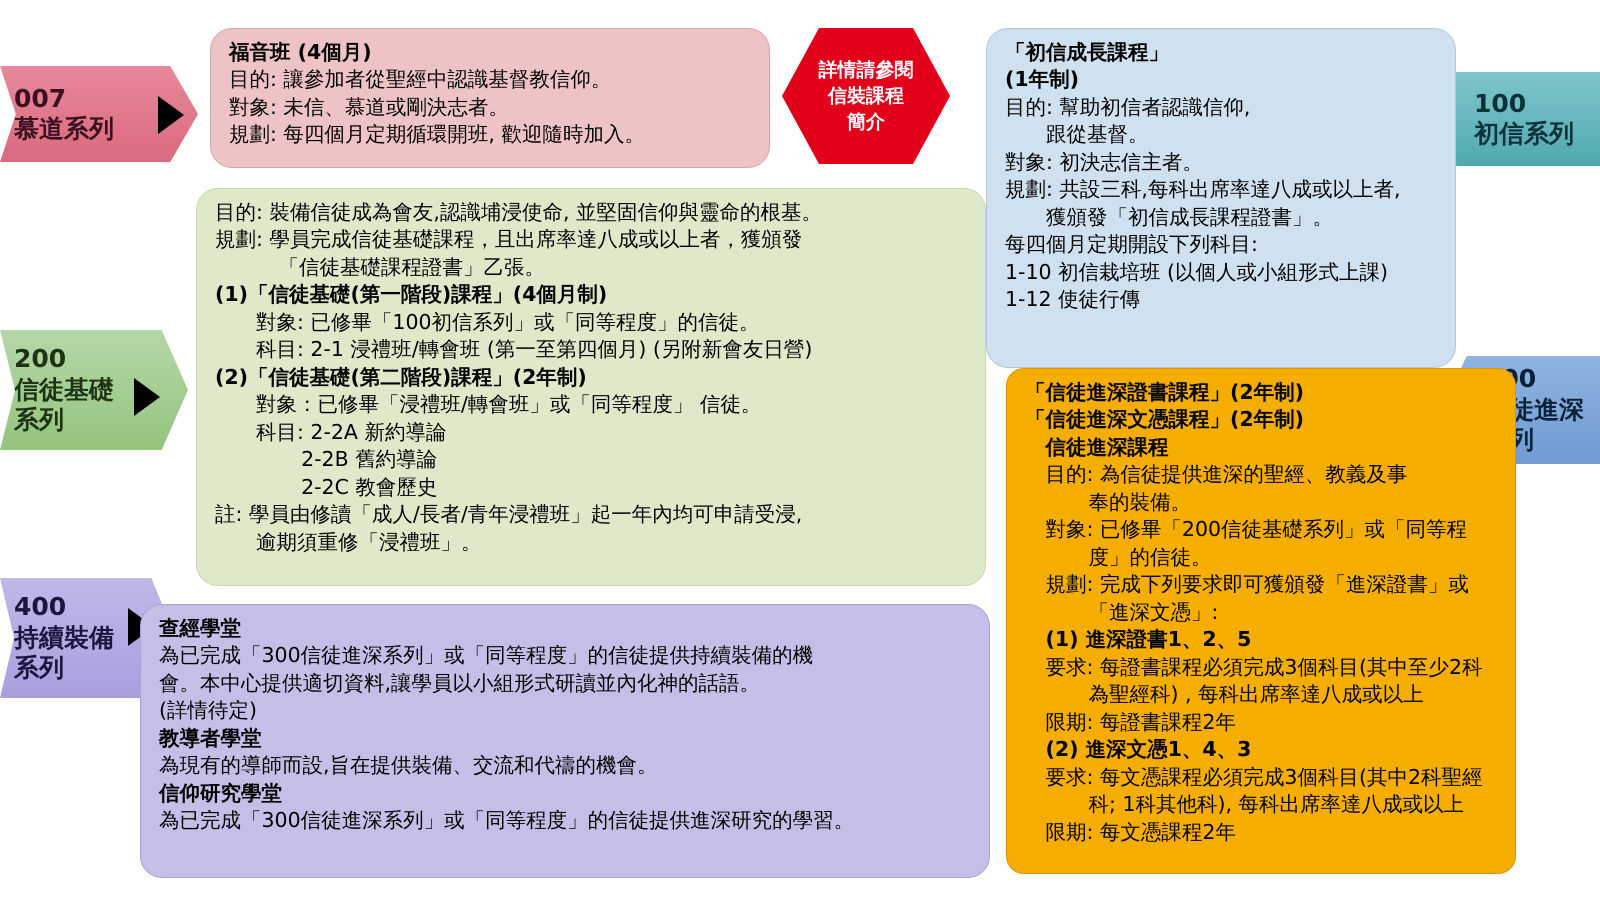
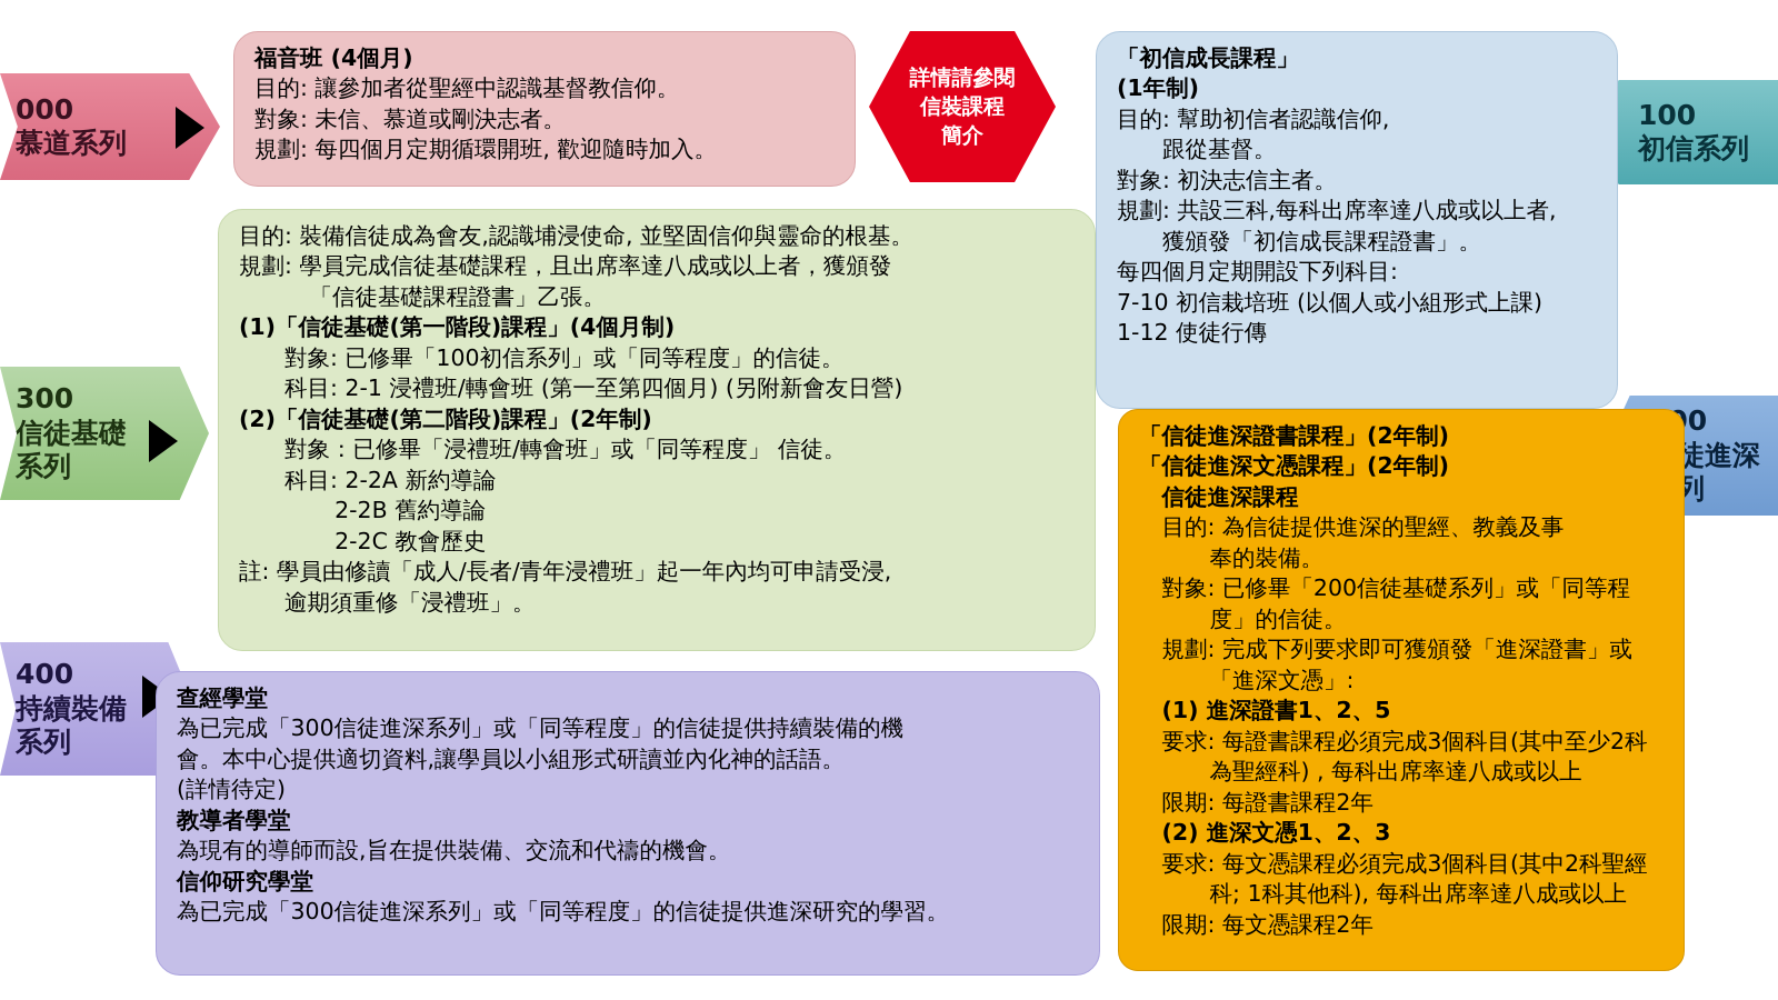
- 007
+ 000
  慕道系列
- 200
+ 300
  信徒基礎
  系列
  400
  持續裝備
  系列
  100
  初信系列
  徒進深
  福音班 (4個月)
  目的: 讓參加者從聖經中認識基督教信仰。
  對象: 未信、慕道或剛決志者。
  規劃: 每四個月定期循環開班, 歡迎隨時加入。
  詳情請參閱
  信裝課程
  簡介
  目的: 裝備信徒成為會友,認識埔浸使命, 並堅固信仰與靈命的根基。
  規劃: 學員完成信徒基礎課程，且出席率達八成或以上者，獲頒發
  「信徒基礎課程證書」乙張。
  (1)「信徒基礎(第一階段)課程」(4個月制)
  對象: 已修畢「100初信系列」或「同等程度」的信徒。
  科目: 2-1 浸禮班/轉會班 (第一至第四個月) (另附新會友日營)
  (2)「信徒基礎(第二階段)課程」(2年制)
  對象：已修畢「浸禮班/轉會班」或「同等程度」 信徒。
  科目: 2-2A 新約導論
  2-2B 舊約導論
  2-2C 教會歷史
  註: 學員由修讀「成人/長者/青年浸禮班」起一年內均可申請受浸,
  逾期須重修「浸禮班」。
  查經學堂
  為已完成「300信徒進深系列」或「同等程度」的信徒提供持續裝備的機
  會。本中心提供適切資料,讓學員以小組形式研讀並內化神的話語。
  (詳情待定)
  教導者學堂
  為現有的導師而設,旨在提供裝備、交流和代禱的機會。
  信仰研究學堂
  為已完成「300信徒進深系列」或「同等程度」的信徒提供進深研究的學習。
  「初信成長課程」
  (1年制)
  目的: 幫助初信者認識信仰,
  跟從基督。
  對象: 初決志信主者。
  規劃: 共設三科,每科出席率達八成或以上者,
  獲頒發「初信成長課程證書」。
  每四個月定期開設下列科目:
- 1-10 初信栽培班 (以個人或小組形式上課)
+ 7-10 初信栽培班 (以個人或小組形式上課)
  1-12 使徒行傳
  「信徒進深證書課程」(2年制)
  「信徒進深文憑課程」(2年制)
  信徒進深課程
  目的: 為信徒提供進深的聖經、教義及事
  奉的裝備。
  對象: 已修畢「200信徒基礎系列」或「同等程
  度」的信徒。
  規劃: 完成下列要求即可獲頒發「進深證書」或
  「進深文憑」:
  (1) 進深證書1、2、5
  要求: 每證書課程必須完成3個科目(其中至少2科
  為聖經科) , 每科出席率達八成或以上
  限期: 每證書課程2年
- (2) 進深文憑1、4、3
+ (2) 進深文憑1、2、3
  要求: 每文憑課程必須完成3個科目(其中2科聖經
  科; 1科其他科), 每科出席率達八成或以上
  限期: 每文憑課程2年
